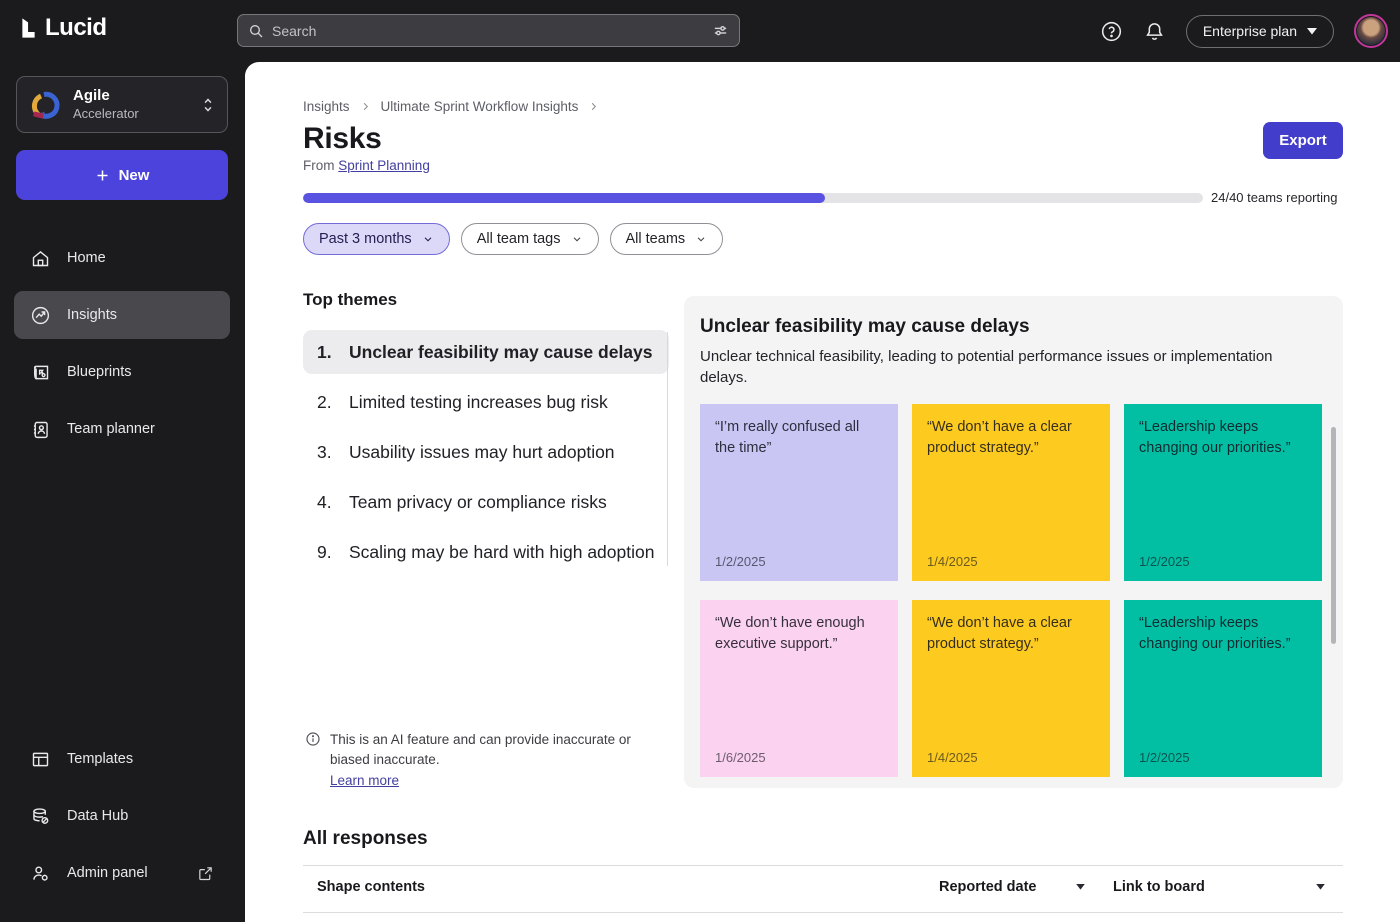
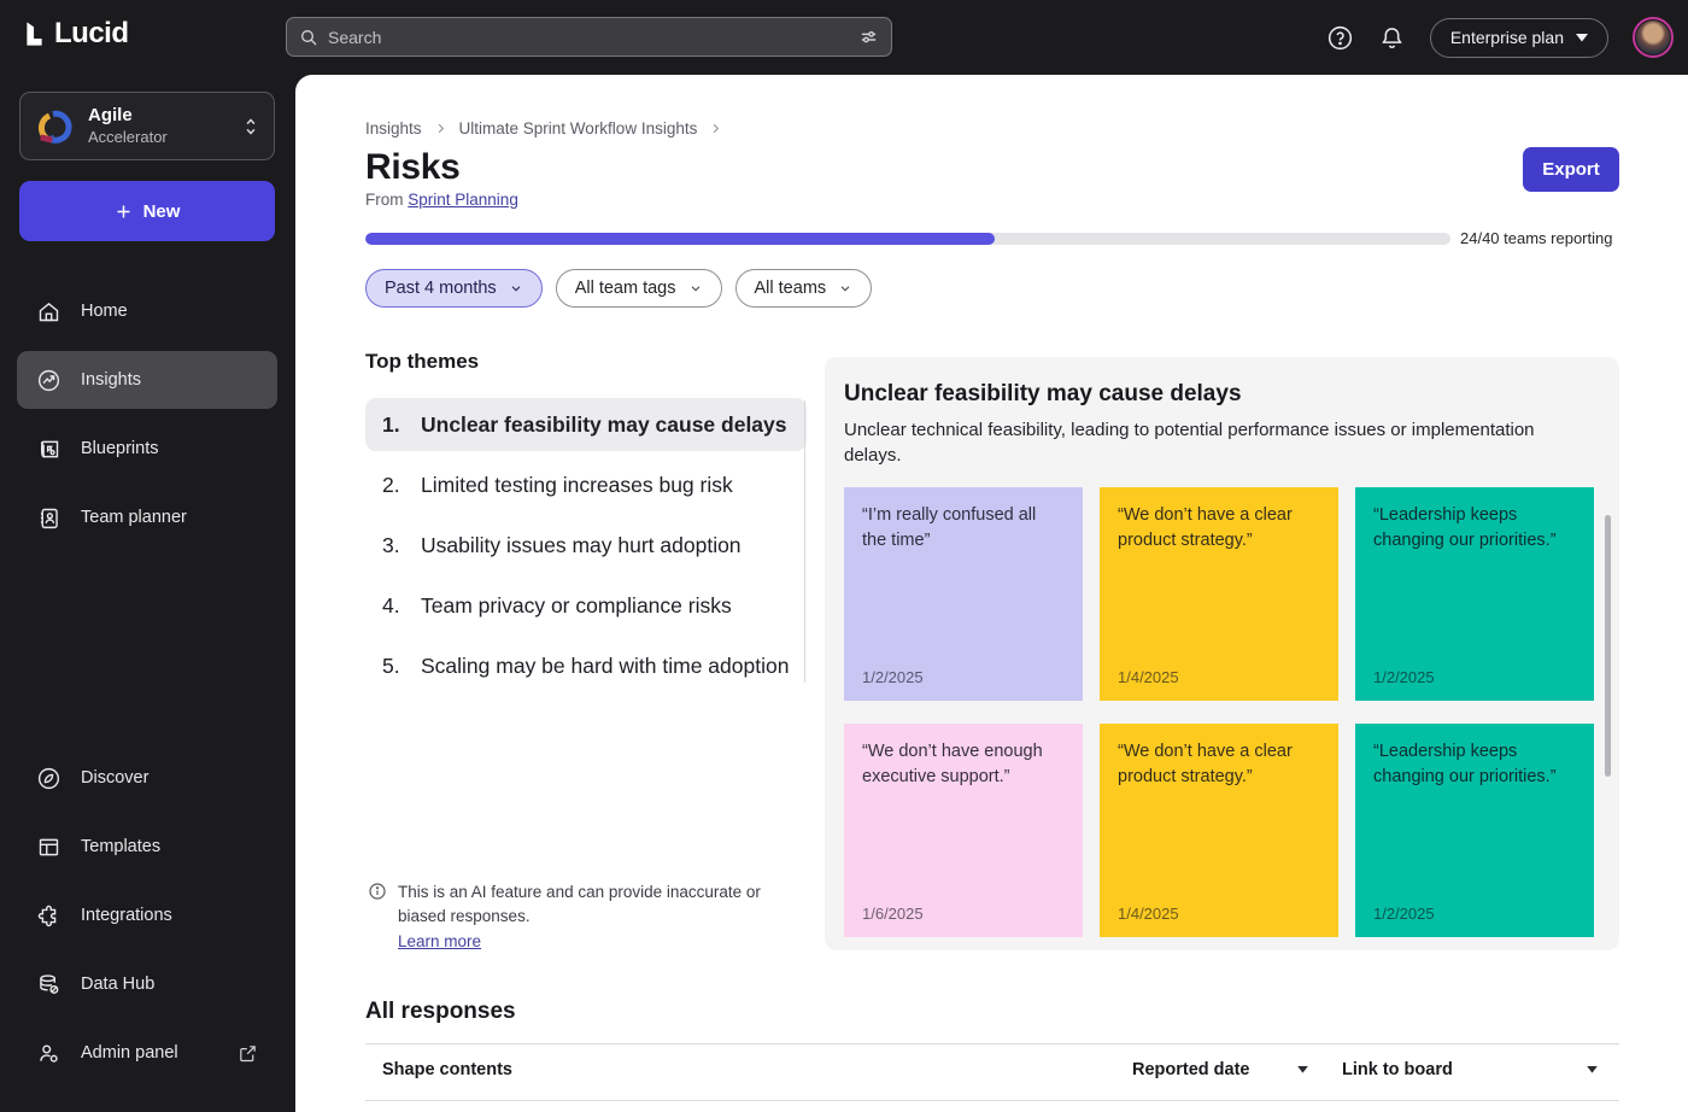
  Lucid
  Search
  Enterprise plan
  Agile
  Accelerator
  New
  Home
  Insights
  Blueprints
  Team planner
+ Discover
  Templates
+ Integrations
  Data Hub
  Admin panel
  Insights
  Ultimate Sprint Workflow Insights
  Risks
  From Sprint Planning
  Export
  24/40 teams reporting
- Past 3 months
+ Past 4 months
  All team tags
  All teams
  Top themes
  1.
  Unclear feasibility may cause delays
  2.
  Limited testing increases bug risk
  3.
  Usability issues may hurt adoption
  4.
  Team privacy or compliance risks
- 9.
+ 5.
- Scaling may be hard with high adoption
+ Scaling may be hard with time adoption
- This is an AI feature and can provide inaccurate or biased inaccurate.
+ This is an AI feature and can provide inaccurate or biased responses.
  Learn more
  Unclear feasibility may cause delays
  Unclear technical feasibility, leading to potential performance issues or implementation delays.
  “I’m really confused all the time”
  1/2/2025
  “We don’t have a clear product strategy.”
  1/4/2025
  “Leadership keeps changing our priorities.”
  1/2/2025
  “We don’t have enough executive support.”
  1/6/2025
  “We don’t have a clear product strategy.”
  1/4/2025
  “Leadership keeps changing our priorities.”
  1/2/2025
  All responses
  Shape contents
  Reported date
  Link to board
